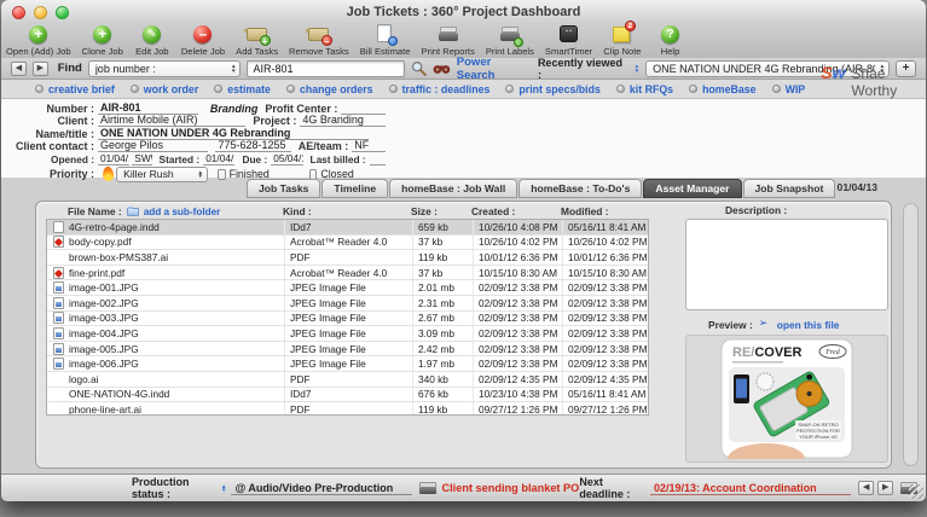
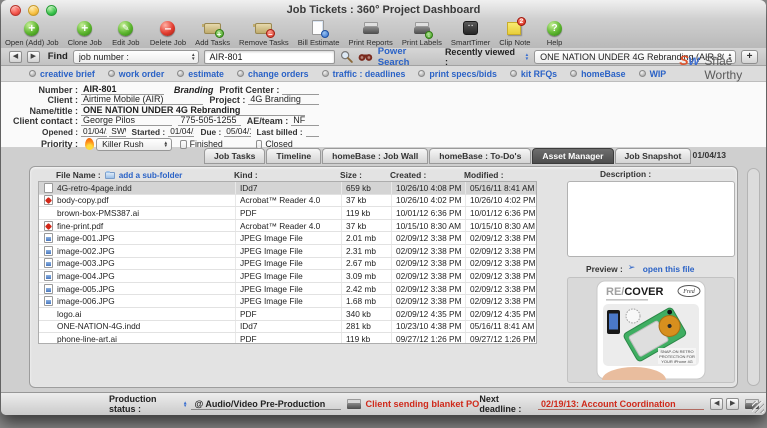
  Job Tickets : 360° Project Dashboard
  Open (Add) Job
  Clone Job
  Edit Job
  Delete Job
  Add Tasks
  Remove Tasks
  Bill Estimate
  Print Reports
  Print Labels
  SmartTimer
  Clip Note
  Help
  Find
  job number :
  AIR-801
  Power Search
  Recently viewed :
  ONE NATION UNDER 4G Rebranding (AIR-8
  +
  creative brief
  work order
  estimate
  change orders
  traffic : deadlines
  print specs/bids
  kit RFQs
  homeBase
  WIP
  Sw
  Number :
  AIR-801
  Branding
  Profit Center :
  Client :
  Airtime Mobile (AIR)
  Project :
  4G Branding
  Name/title :
  ONE NATION UNDER 4G Rebranding
  Client contact :
  George Pilos
- 775-628-1255
+ 775-505-1255
  AE/team :
  NF
  Opened :
  01/04/
  Started :
  01/04/
  Due :
  05/04/
  Last billed :
  Priority :
  Killer Rush
  Finished
  Closed
  Job Tasks
  Timeline
  homeBase : Job Wall
  homeBase : To-Do's
  Asset Manager
  Job Snapshot
  01/04/13
  File Name :
  add a sub-folder
  Kind :
  Size :
  Created :
  Modified :
  4G-retro-4page.indd
  IDd7
  659 kb
  10/26/10 4:08 PM
  05/16/11 8:41 AM
  body-copy.pdf
  Acrobat™ Reader 4.0
  37 kb
  10/26/10 4:02 PM
  10/26/10 4:02 PM
  brown-box-PMS387.ai
  PDF
  119 kb
  10/01/12 6:36 PM
  10/01/12 6:36 PM
  fine-print.pdf
  Acrobat™ Reader 4.0
  37 kb
  10/15/10 8:30 AM
  10/15/10 8:30 AM
  image-001.JPG
  JPEG Image File
  2.01 mb
  02/09/12 3:38 PM
  02/09/12 3:38 PM
  image-002.JPG
  JPEG Image File
  2.31 mb
  02/09/12 3:38 PM
  02/09/12 3:38 PM
  image-003.JPG
  JPEG Image File
  2.67 mb
  02/09/12 3:38 PM
  02/09/12 3:38 PM
  image-004.JPG
  JPEG Image File
  3.09 mb
  02/09/12 3:38 PM
  02/09/12 3:38 PM
  image-005.JPG
  JPEG Image File
  2.42 mb
  02/09/12 3:38 PM
  02/09/12 3:38 PM
  image-006.JPG
  JPEG Image File
- 1.97 mb
+ 1.68 mb
  02/09/12 3:38 PM
  02/09/12 3:38 PM
  logo.ai
  PDF
  340 kb
  02/09/12 4:35 PM
  02/09/12 4:35 PM
  ONE-NATION-4G.indd
  IDd7
- 676 kb
+ 281 kb
  10/23/10 4:38 PM
  05/16/11 8:41 AM
  phone-line-art.ai
  PDF
  119 kb
  09/27/12 1:26 PM
  09/27/12 1:26 PM
  Description :
  Preview :
  open this file
  RE/COVER
  Production status :
  @ Audio/Video Pre-Production
  Client sending blanket PO
  Next deadline :
  02/19/13: Account Coordination
